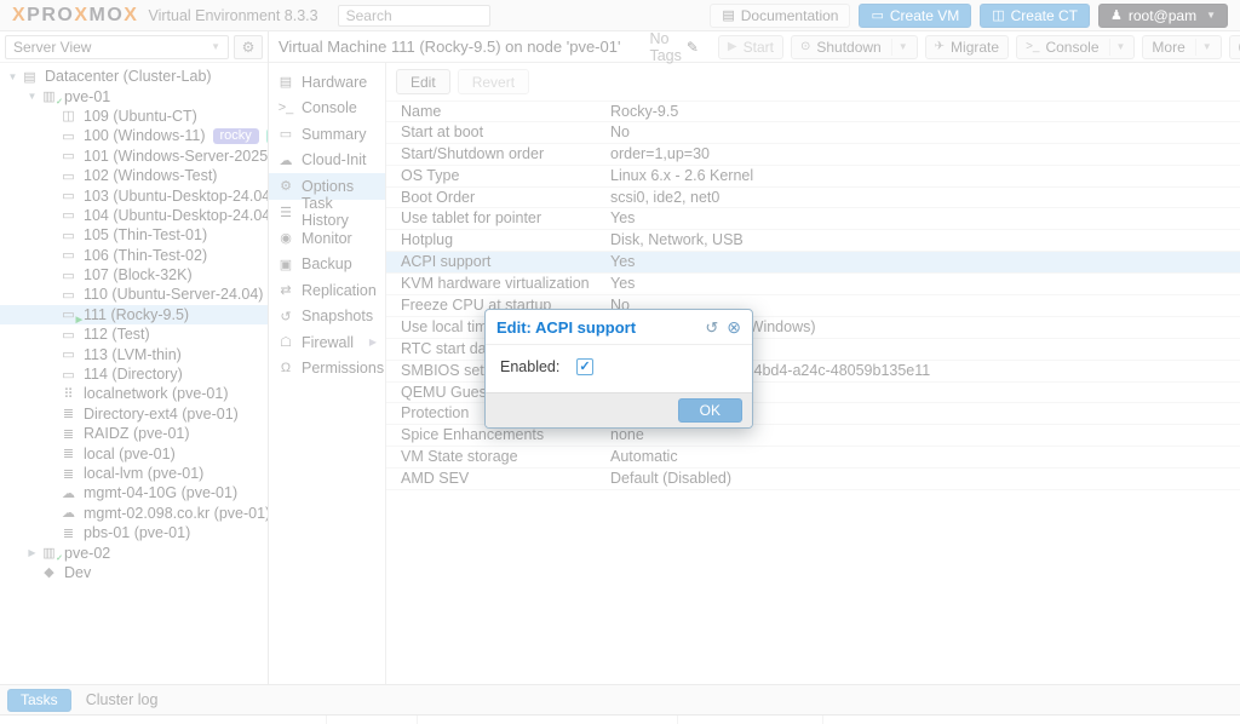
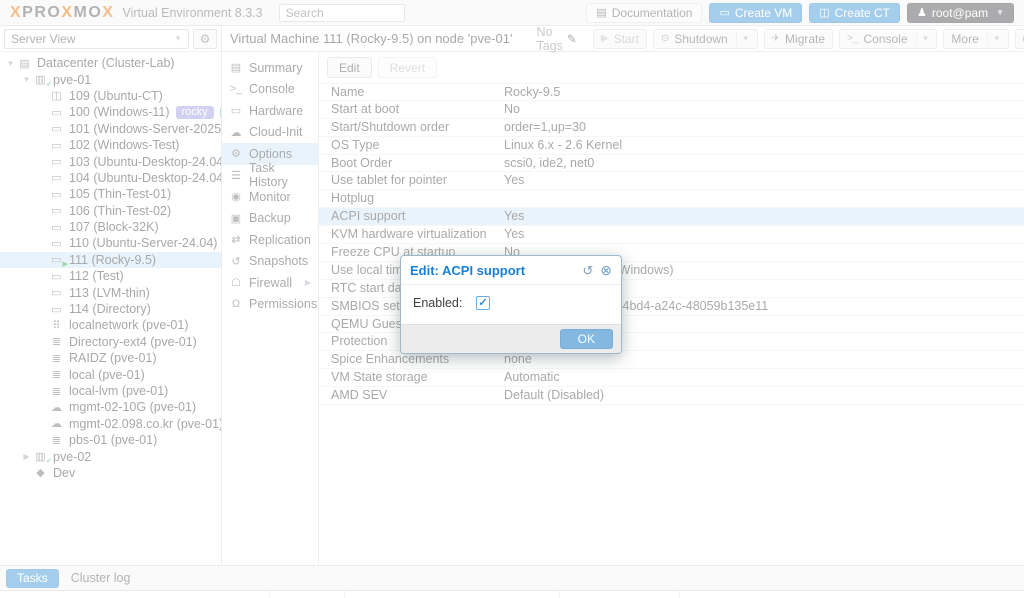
  XPROXMOX
  Virtual Environment 8.3.3
  Search
  ▤
  Documentation
  ▭
  Create VM
  ◫
  Create CT
  ♟
  root@pam
  ▼
  Server View
  ▼
  ⚙
  ▼
  ▤
  Datacenter (Cluster-Lab)
  ▼
  ▥
  pve-01
  ◫
  109 (Ubuntu-CT)
  ▭
  100 (Windows-11)
  rocky
  ▭
  101 (Windows-Server-2025
  ▭
  102 (Windows-Test)
  ▭
  103 (Ubuntu-Desktop-24.04
  ▭
  104 (Ubuntu-Desktop-24.04
  ▭
  105 (Thin-Test-01)
  ▭
  106 (Thin-Test-02)
  ▭
  107 (Block-32K)
  ▭
  110 (Ubuntu-Server-24.04)
  ▭
  111 (Rocky-9.5)
  ▭
  112 (Test)
  ▭
  113 (LVM-thin)
  ▭
  114 (Directory)
  ⠿
  localnetwork (pve-01)
  ≣
  Directory-ext4 (pve-01)
  ≣
  RAIDZ (pve-01)
  ≣
  local (pve-01)
  ≣
  local-lvm (pve-01)
  ☁
- mgmt-04-10G (pve-01)
+ mgmt-02-10G (pve-01)
  ☁
  mgmt-02.098.co.kr (pve-01
  ≣
  pbs-01 (pve-01)
  ▶
  ▥
  pve-02
  ◆
  Dev
  Virtual Machine 111 (Rocky-9.5) on node 'pve-01'
  No Tags
  ✎
  ▶
  Start
  ⊙
  Shutdown
  ▼
  ✈
  Migrate
  >_
  Console
  ▼
  More
  ▼
  ▤
- Hardware
+ Summary
  >_
  Console
  ▭
- Summary
+ Hardware
  ☁
  Cloud-Init
  ⚙
  Options
  ☰
  Task History
  ◉
  Monitor
  ▣
  Backup
  ⇄
  Replication
  ↺
  Snapshots
  ☖
  Firewall
  ▶
  Ω
  Permissions
  Edit
  Revert
  Name
  Rocky-9.5
  Start at boot
  No
  Start/Shutdown order
  order=1,up=30
  OS Type
  Linux 6.x - 2.6 Kernel
  Boot Order
  scsi0, ide2, net0
  Use tablet for pointer
  Yes
  Hotplug
- Disk, Network, USB
  ACPI support
  Yes
  KVM hardware virtualization
  Yes
  Freeze CPU at startup
  No
  RTC start da
  Protection
  Spice Enhancements
  none
  VM State storage
  Automatic
  AMD SEV
  Default (Disabled)
  Tasks
  Cluster log
  Edit: ACPI support
  ↺
  ⊗
  Enabled:
  ✓
  OK
